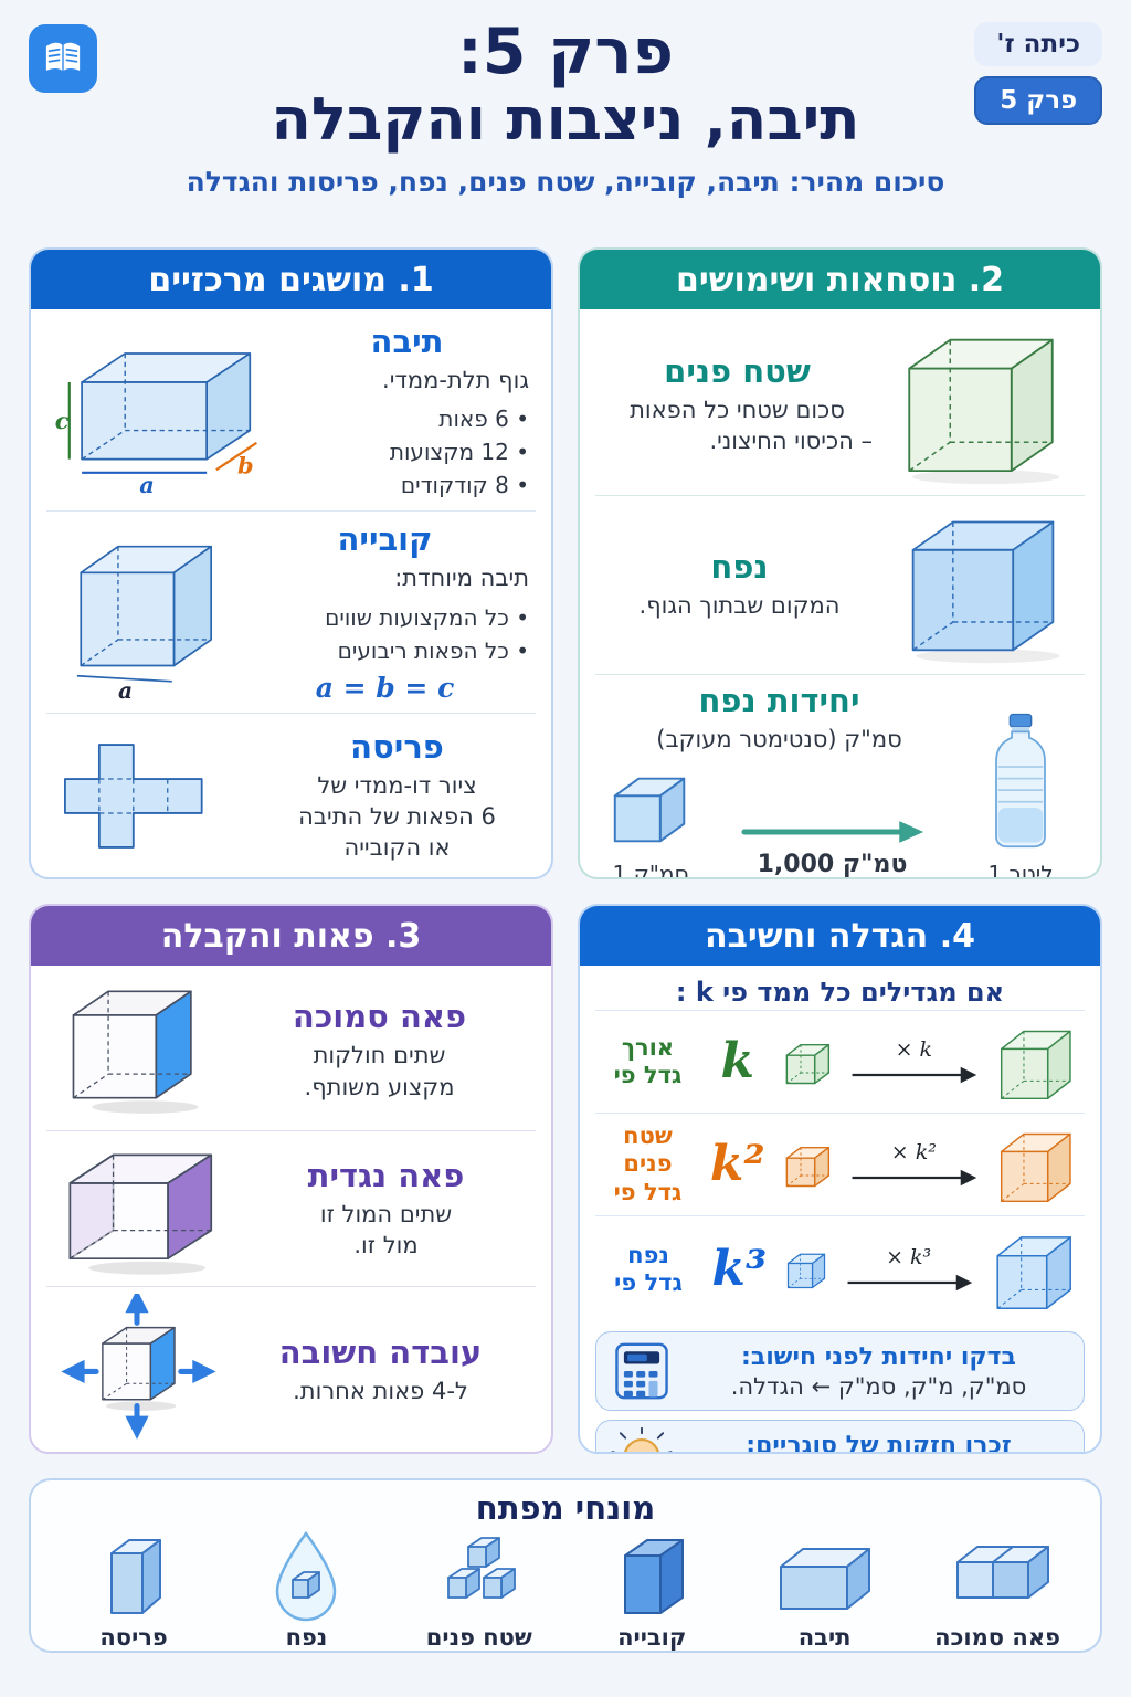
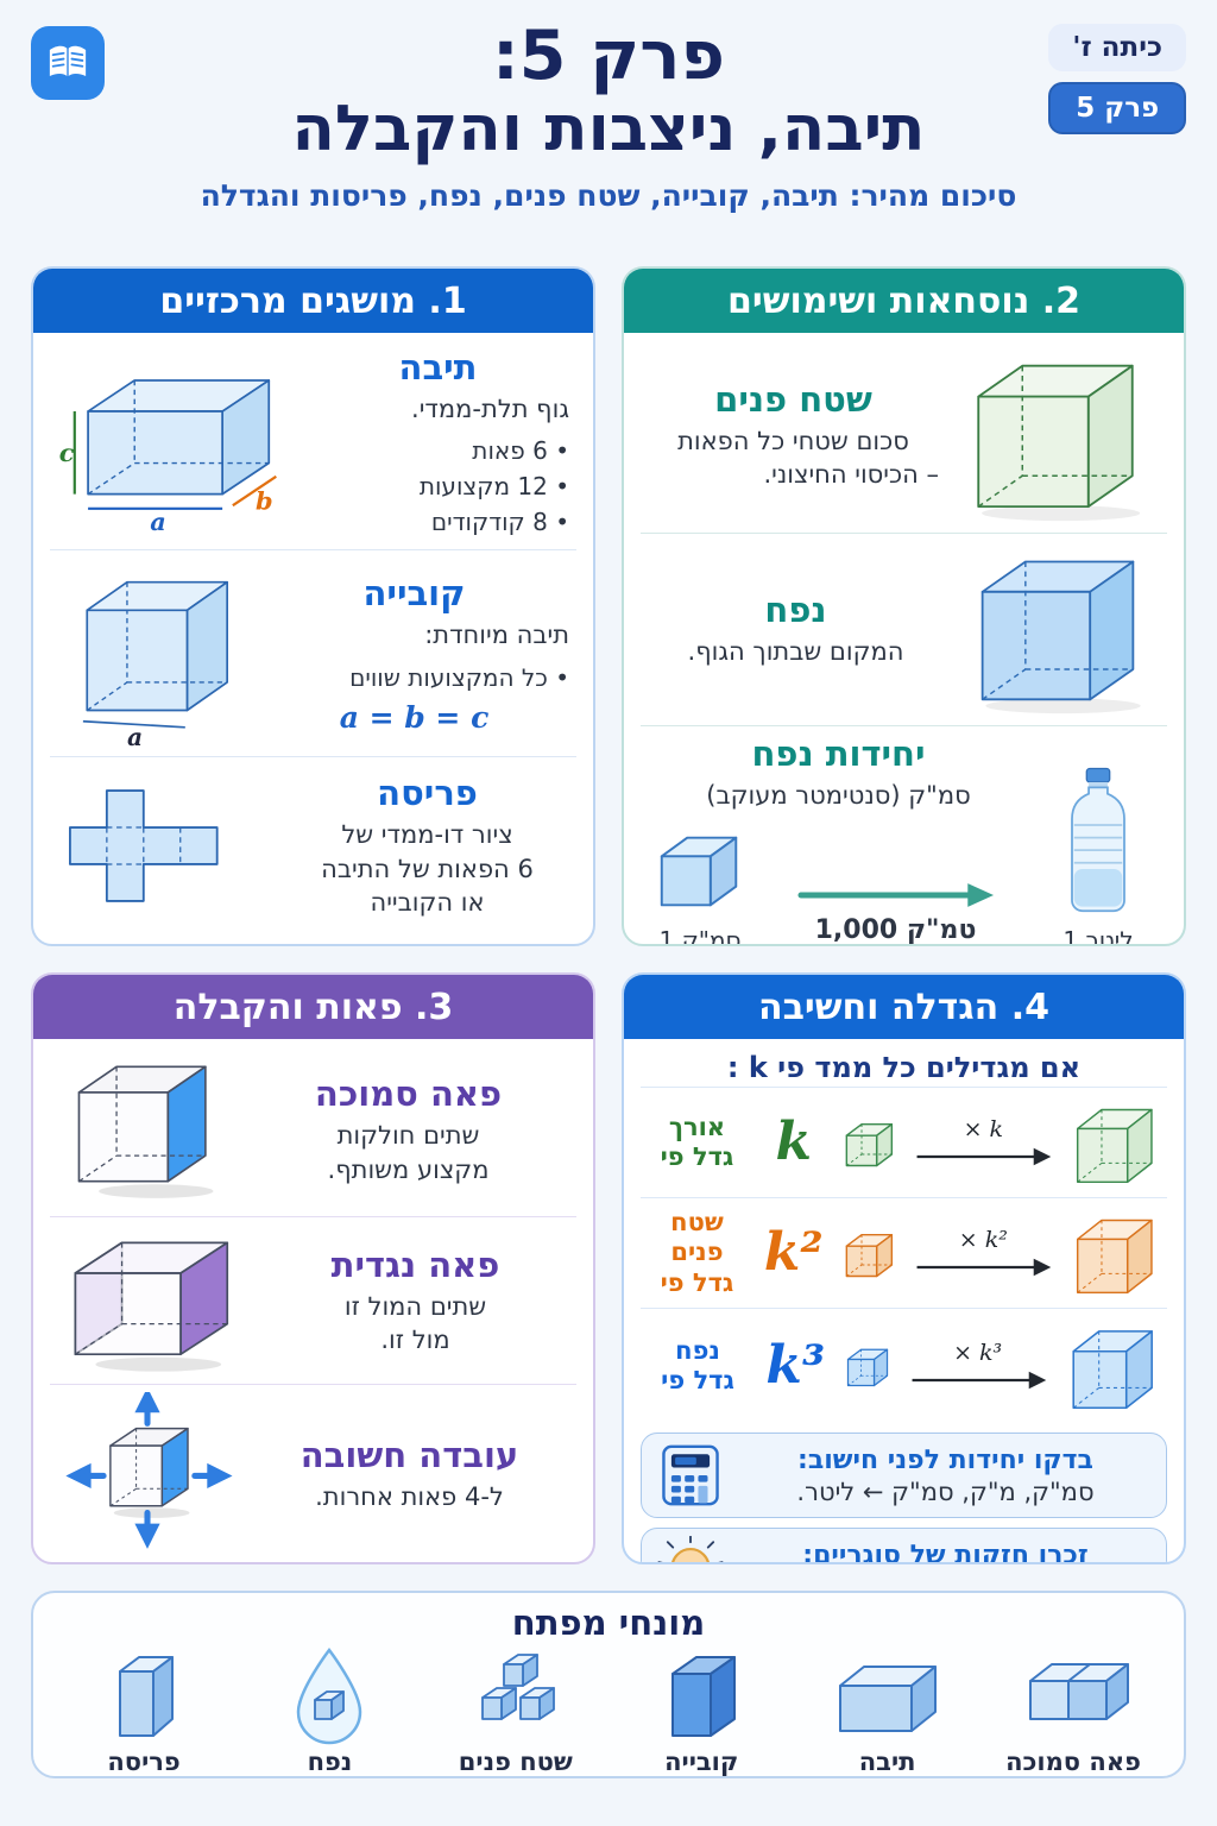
  כיתה ז'
  פרק 5
  פרק 5:
  תיבה, ניצבות והקבלה
  סיכום מהיר: תיבה, קובייה, שטח פנים, נפח, פריסות והגדלה
  1. מושגים מרכזיים
  c
  a
  b
  תיבה
  גוף תלת-ממדי.
  6 פאות
  12 מקצועות
  8 קודקודים
  a
  קובייה
  תיבה מיוחדת:
  כל המקצועות שווים
- כל הפאות ריבועים
  a = b = c
  פריסה
  ציור דו-ממדי של
  6 הפאות של התיבה
  או הקובייה
  2. נוסחאות ושימושים
  שטח פנים
  סכום שטחי כל הפאות
  – הכיסוי החיצוני.
  נפח
  המקום שבתוך הגוף.
  יחידות נפח
  סמ"ק (סנטימטר מעוקב)
  1 סמ"ק
  1,000 טמ"ק
  1 ליטר
  3. פאות והקבלה
  פאה סמוכה
  שתים חולקות
  מקצוע משותף.
  פאה נגדית
  שתים המול זו
  מול זו.
  עובדה חשובה
  ל-4 פאות אחרות.
  4. הגדלה וחשיבה
  אם מגדילים כל ממד פי k :
  אורך
  גדל פי
  k
  × k
  שטח פנים
  גדל פי
  k²
  × k²
  נפח
  גדל פי
  k³
  × k³
  בדקו יחידות לפני חישוב:
- סמ"ק, מ"ק, סמ"ק ← הגדלה.
+ סמ"ק, מ"ק, סמ"ק ← ליטר.
  זכרו חזקות של סוגריים:
  מונחי מפתח
  פאה סמוכה
  תיבה
  קובייה
  שטח פנים
  נפח
  פריסה
